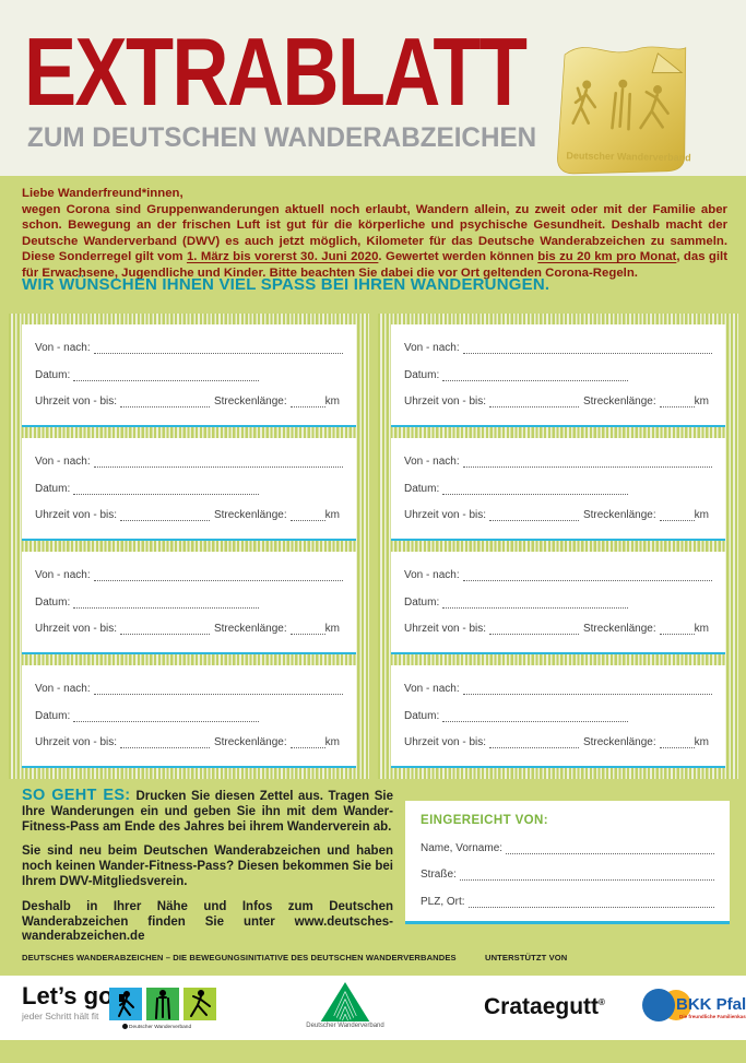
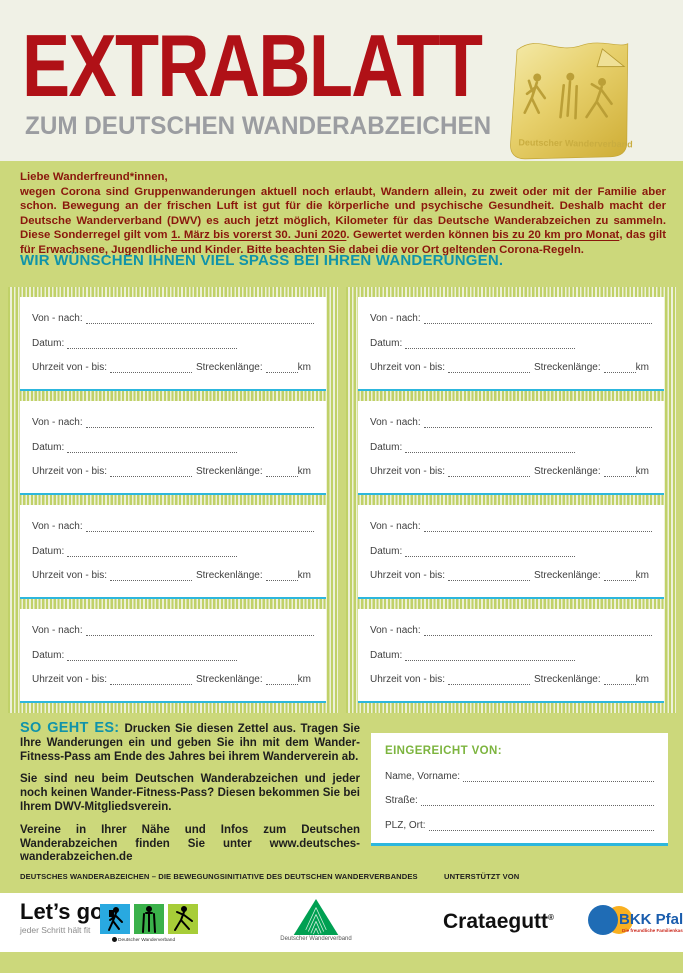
  EXTRABLATT
  ZUM DEUTSCHEN WANDERABZEICHEN
  Deutscher Wanderverband
  Liebe Wanderfreund*innen,
  wegen Corona sind Gruppenwanderungen aktuell noch erlaubt, Wandern allein, zu zweit oder mit der Familie aber schon. Bewegung an der frischen Luft ist gut für die körperliche und psychische Gesundheit. Deshalb macht der Deutsche Wanderverband (DWV) es auch jetzt möglich, Kilometer für das Deutsche Wanderabzeichen zu sammeln. Diese Sonderregel gilt vom 1. März bis vorerst 30. Juni 2020. Gewertet werden können bis zu 20 km pro Monat, das gilt für Erwachsene, Jugendliche und Kinder. Bitte beachten Sie dabei die vor Ort geltenden Corona-Regeln.
  WIR WÜNSCHEN IHNEN VIEL SPASS BEI IHREN WANDERUNGEN.
  Von - nach:
  Datum:
  Uhrzeit von - bis:
  Streckenlänge:
  km
  Von - nach:
  Datum:
  Uhrzeit von - bis:
  Streckenlänge:
  km
  Von - nach:
  Datum:
  Uhrzeit von - bis:
  Streckenlänge:
  km
  Von - nach:
  Datum:
  Uhrzeit von - bis:
  Streckenlänge:
  km
  Von - nach:
  Datum:
  Uhrzeit von - bis:
  Streckenlänge:
  km
  Von - nach:
  Datum:
  Uhrzeit von - bis:
  Streckenlänge:
  km
  Von - nach:
  Datum:
  Uhrzeit von - bis:
  Streckenlänge:
  km
  Von - nach:
  Datum:
  Uhrzeit von - bis:
  Streckenlänge:
  km
  SO GEHT ES: Drucken Sie diesen Zettel aus. Tragen Sie Ihre Wanderungen ein und geben Sie ihn mit dem Wander-Fitness-Pass am Ende des Jahres bei ihrem Wanderverein ab.
- Sie sind neu beim Deutschen Wanderabzeichen und haben noch keinen Wander-Fitness-Pass? Diesen bekommen Sie bei Ihrem DWV-Mitgliedsverein.
+ Sie sind neu beim Deutschen Wanderabzeichen und jeder noch keinen Wander-Fitness-Pass? Diesen bekommen Sie bei Ihrem DWV-Mitgliedsverein.
- Deshalb in Ihrer Nähe und Infos zum Deutschen Wanderabzeichen finden Sie unter www.deutsches-wanderabzeichen.de
+ Vereine in Ihrer Nähe und Infos zum Deutschen Wanderabzeichen finden Sie unter www.deutsches-wanderabzeichen.de
  EINGEREICHT VON:
  Name, Vorname:
  Straße:
  PLZ, Ort:
  DEUTSCHES WANDERABZEICHEN – DIE BEWEGUNGSINITIATIVE DES DEUTSCHEN WANDERVERBANDES
  UNTERSTÜTZT VON
  Let’s go
  jeder Schritt hält fit
  Crataegutt®
  BKK Pfal
